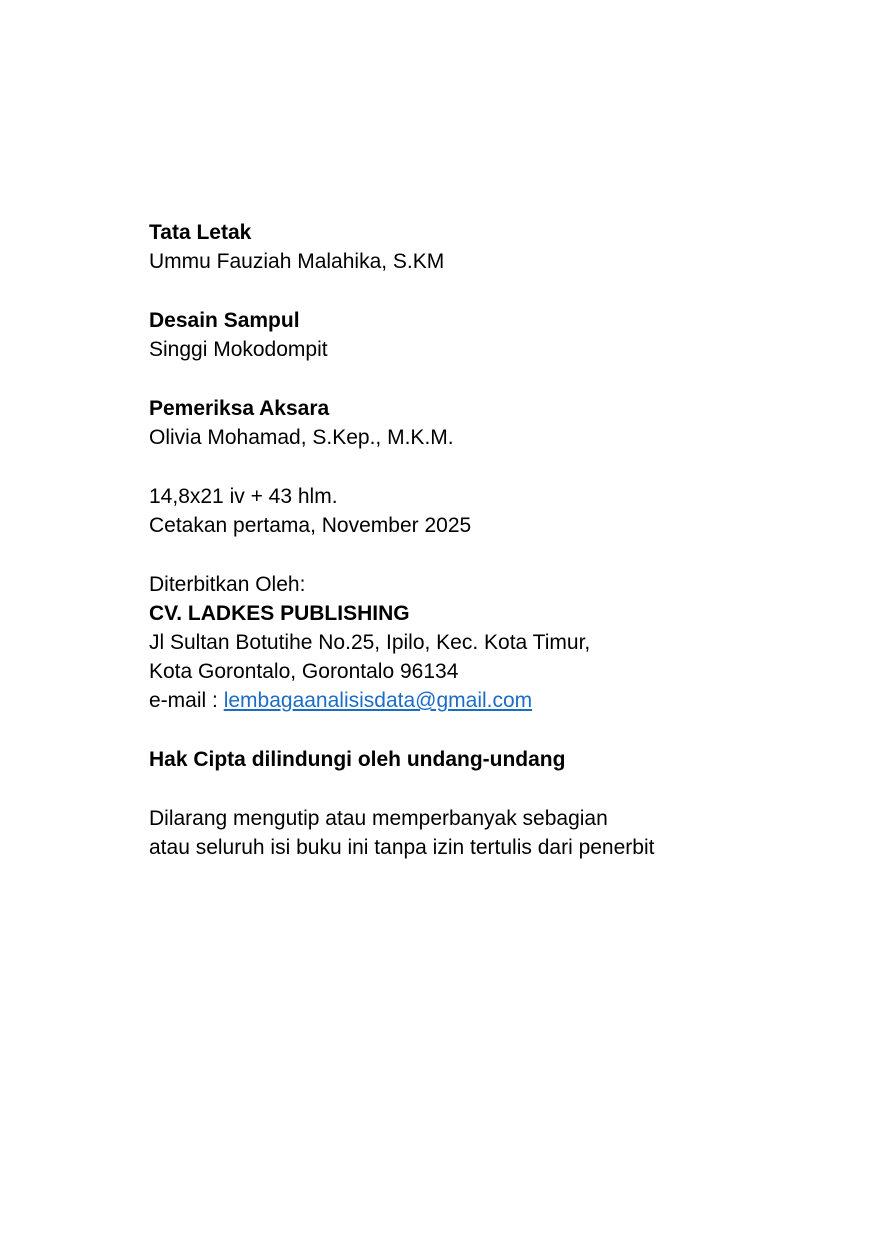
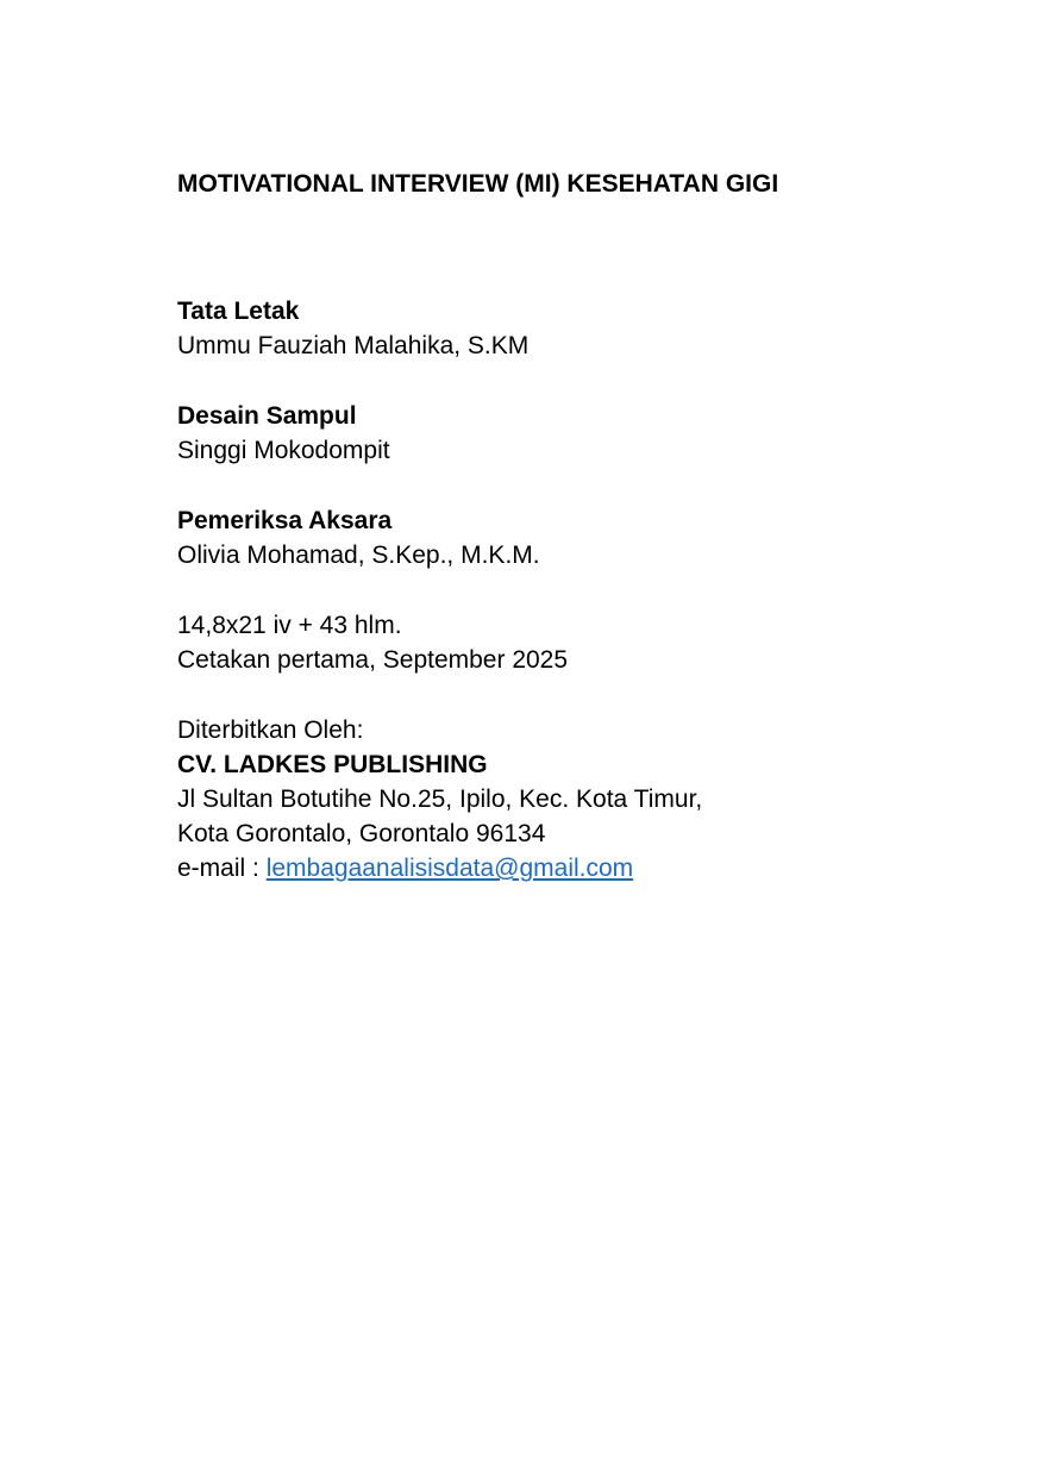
+ MOTIVATIONAL INTERVIEW (MI) KESEHATAN GIGI
  Tata Letak
  Ummu Fauziah Malahika, S.KM
  Desain Sampul
  Singgi Mokodompit
  Pemeriksa Aksara
  Olivia Mohamad, S.Kep., M.K.M.
  14,8x21 iv + 43 hlm.
- Cetakan pertama, November 2025
+ Cetakan pertama, September 2025
  Diterbitkan Oleh:
  CV. LADKES PUBLISHING
  Jl Sultan Botutihe No.25, Ipilo, Kec. Kota Timur,
  Kota Gorontalo, Gorontalo 96134
  e-mail : lembagaanalisisdata@gmail.com
- Hak Cipta dilindungi oleh undang-undang
- Dilarang mengutip atau memperbanyak sebagian
- atau seluruh isi buku ini tanpa izin tertulis dari penerbit
